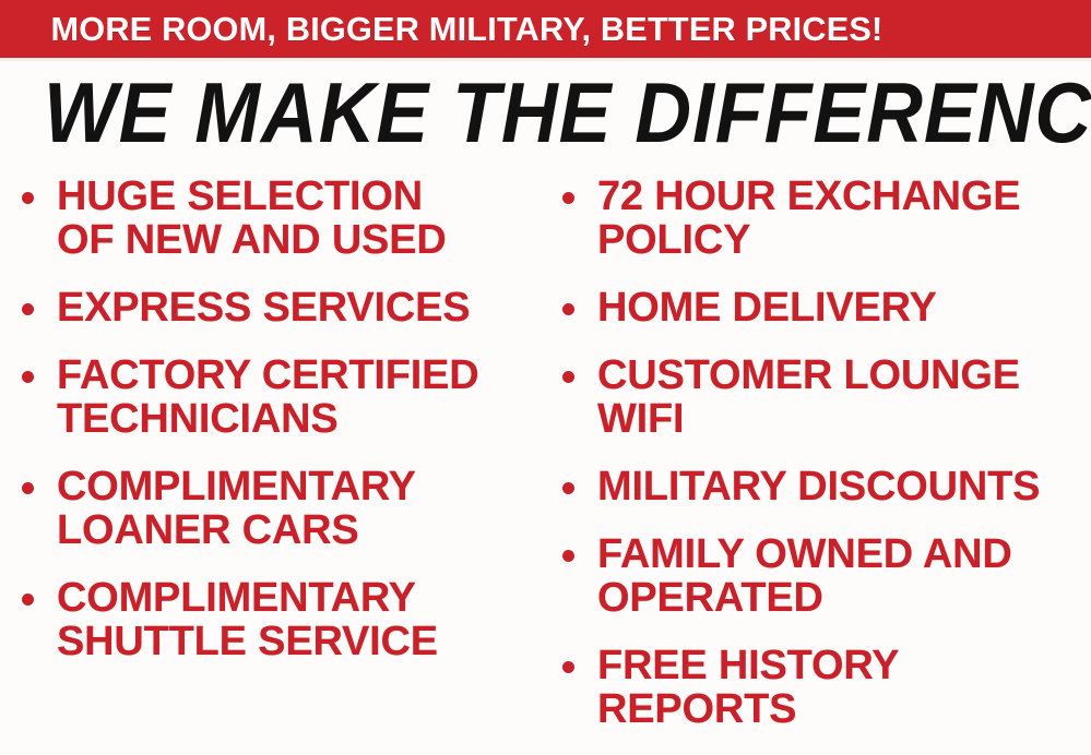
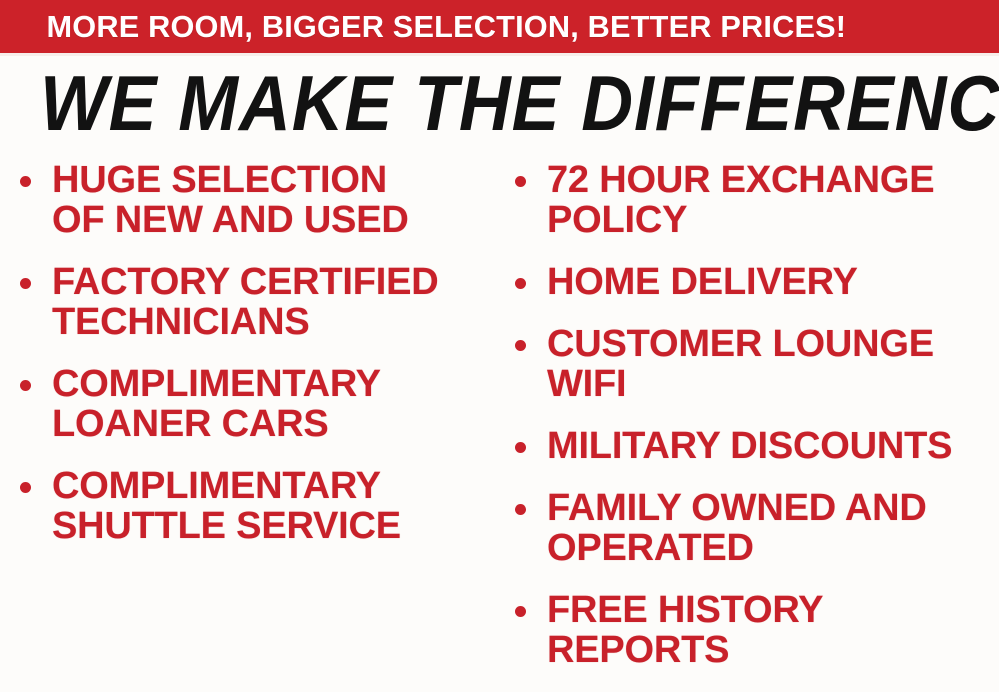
- MORE ROOM, BIGGER MILITARY, BETTER PRICES!
+ MORE ROOM, BIGGER SELECTION, BETTER PRICES!
  WE MAKE THE DIFFERENC
  HUGE SELECTION
  OF NEW AND USED
- EXPRESS SERVICES
  FACTORY CERTIFIED
  TECHNICIANS
  COMPLIMENTARY
  LOANER CARS
  COMPLIMENTARY
  SHUTTLE SERVICE
  72 HOUR EXCHANGE
  POLICY
  HOME DELIVERY
  CUSTOMER LOUNGE
  WIFI
  MILITARY DISCOUNTS
  FAMILY OWNED AND
  OPERATED
  FREE HISTORY
  REPORTS
